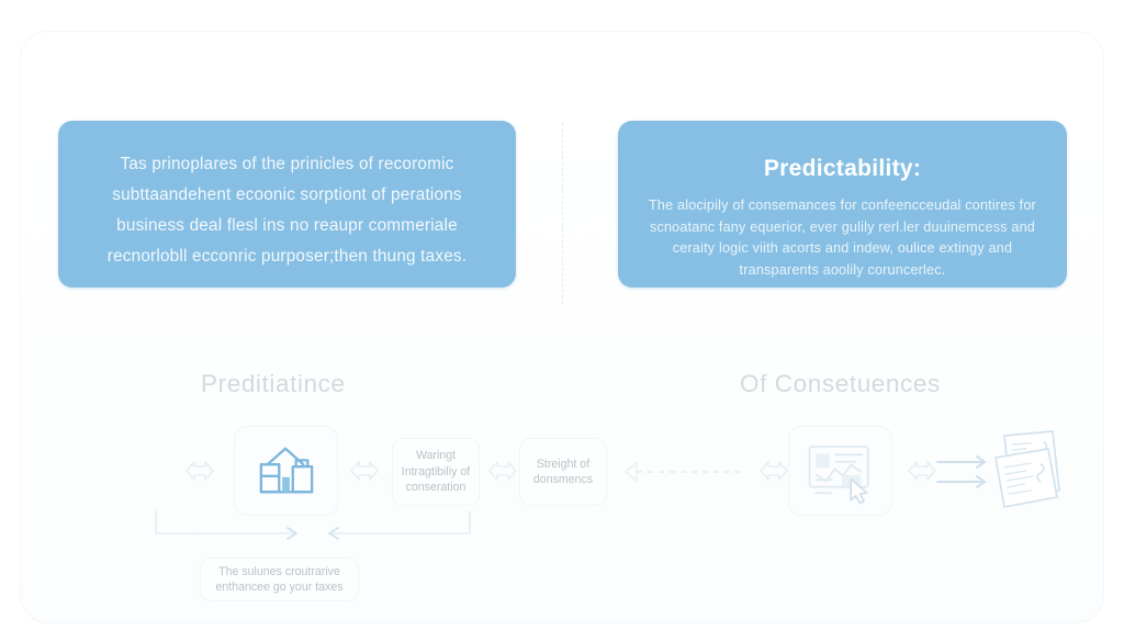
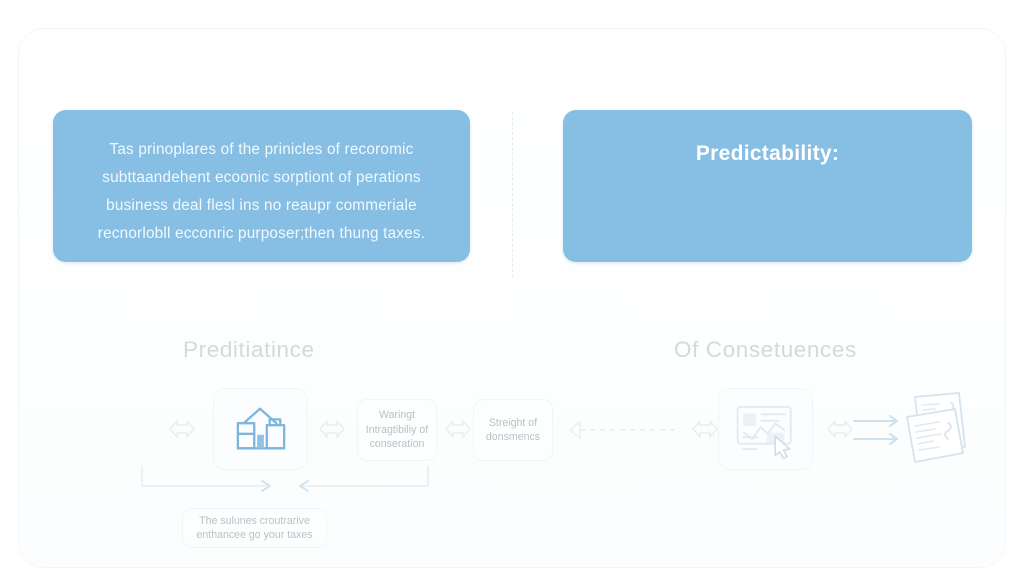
  Tas prinoplares of the prinicles of recoromic
  subttaandehent ecoonic sorptiont of perations
  business deal flesl ins no reaupr commeriale
  recnorlobll ecconric purposer;then thung taxes.
  Predictability:
- The alocipily of consemances for confeencceudal contires for
- scnoatanc fany equerior, ever gulily rerl.ler duuinemcess and
- ceraity logic viith acorts and indew, oulice extingy and
- transparents aoolily coruncerlec.
  Preditiatince
  Of Consetuences
  Waringt
  Intragtibiliy of
  conseration
  Streight of
  donsmencs
  The sulunes croutrarive
  enthancee go your taxes
